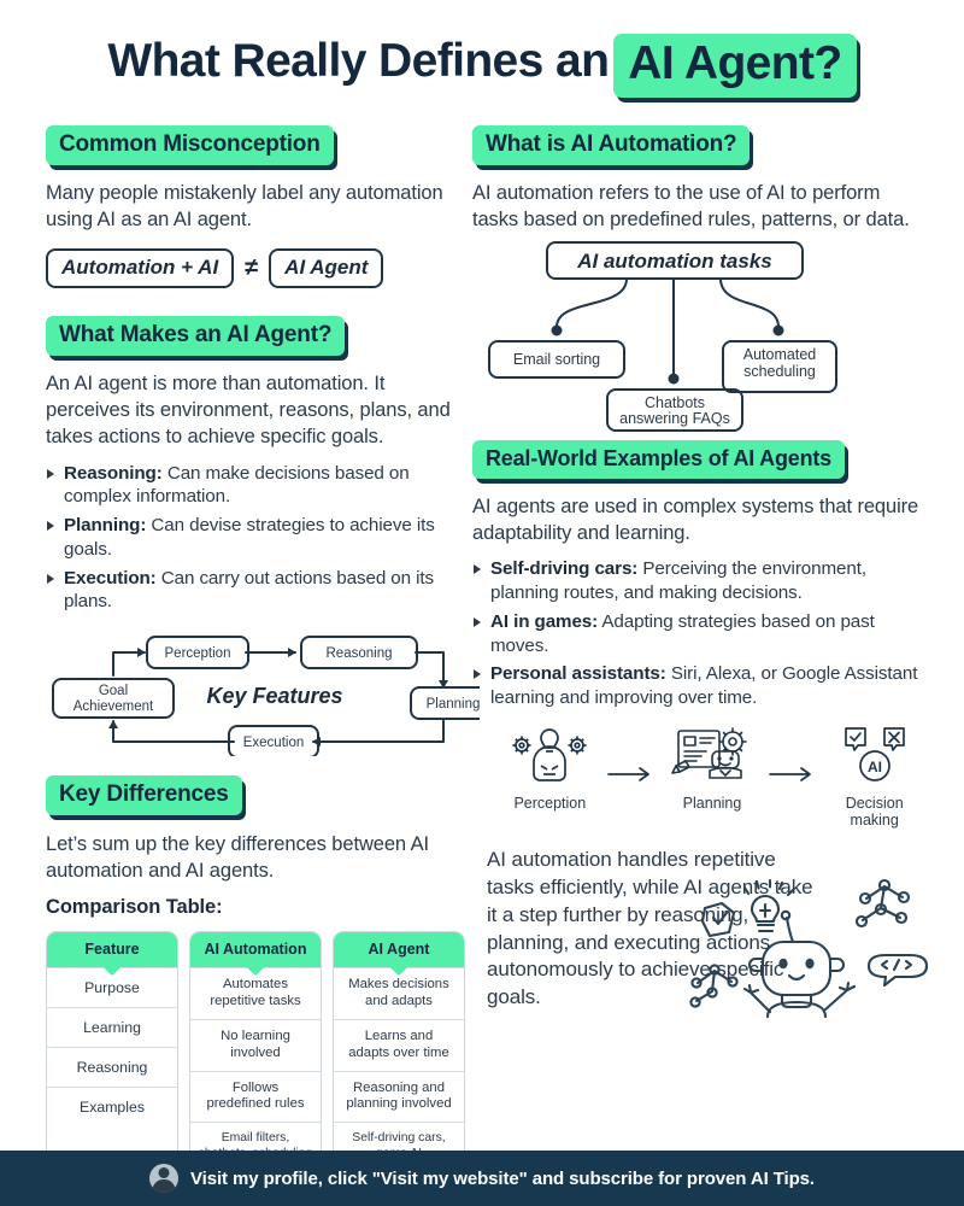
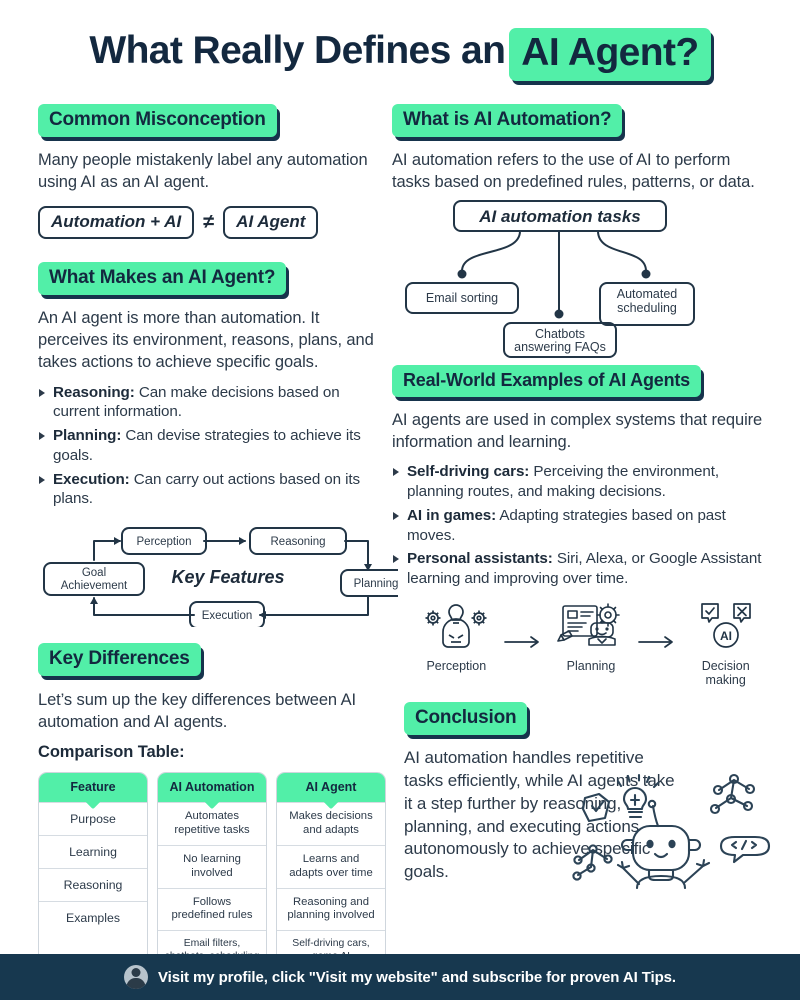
  What Really Defines an AI Agent?
  Common Misconception
  Many people mistakenly label any automation using AI as an AI agent.
  Automation + AI
  ≠
  AI Agent
  What Makes an AI Agent?
  An AI agent is more than automation. It perceives its environment, reasons, plans, and takes actions to achieve specific goals.
- Reasoning: Can make decisions based on complex information.
+ Reasoning: Can make decisions based on current information.
  Planning: Can devise strategies to achieve its goals.
  Execution: Can carry out actions based on its plans.
  Goal
  Achievement
  Perception
  Reasoning
  Planning
  Execution
  Key Features
  Key Differences
  Let’s sum up the key differences between AI automation and AI agents.
  Comparison Table:
  Feature
  Purpose
  Learning
  Reasoning
  Examples
  AI Automation
  Automates
  repetitive tasks
  No learning
  involved
  Follows
  predefined rules
  Email filters,
  AI Agent
  Makes decisions
  and adapts
  Learns and
  adapts over time
  Reasoning and
  planning involved
  Self-driving cars,
  What is AI Automation?
  AI automation refers to the use of AI to perform tasks based on predefined rules, patterns, or data.
  AI automation tasks
  Email sorting
  Chatbots
  answering FAQs
  Automated
  scheduling
  Real-World Examples of AI Agents
- AI agents are used in complex systems that require adaptability and learning.
+ AI agents are used in complex systems that require information and learning.
  Self-driving cars: Perceiving the environment, planning routes, and making decisions.
  AI in games: Adapting strategies based on past moves.
  Personal assistants: Siri, Alexa, or Google Assistant learning and improving over time.
  Perception
  Planning
  AI
  Decision
  making
+ Conclusion
  AI automation handles repetitive tasks efficiently, while AI agents take it a step further by reasonig, planning, and executing actions autonomously to achieve specific goals.
  Visit my profile, click "Visit my website" and subscribe for proven AI Tips.
